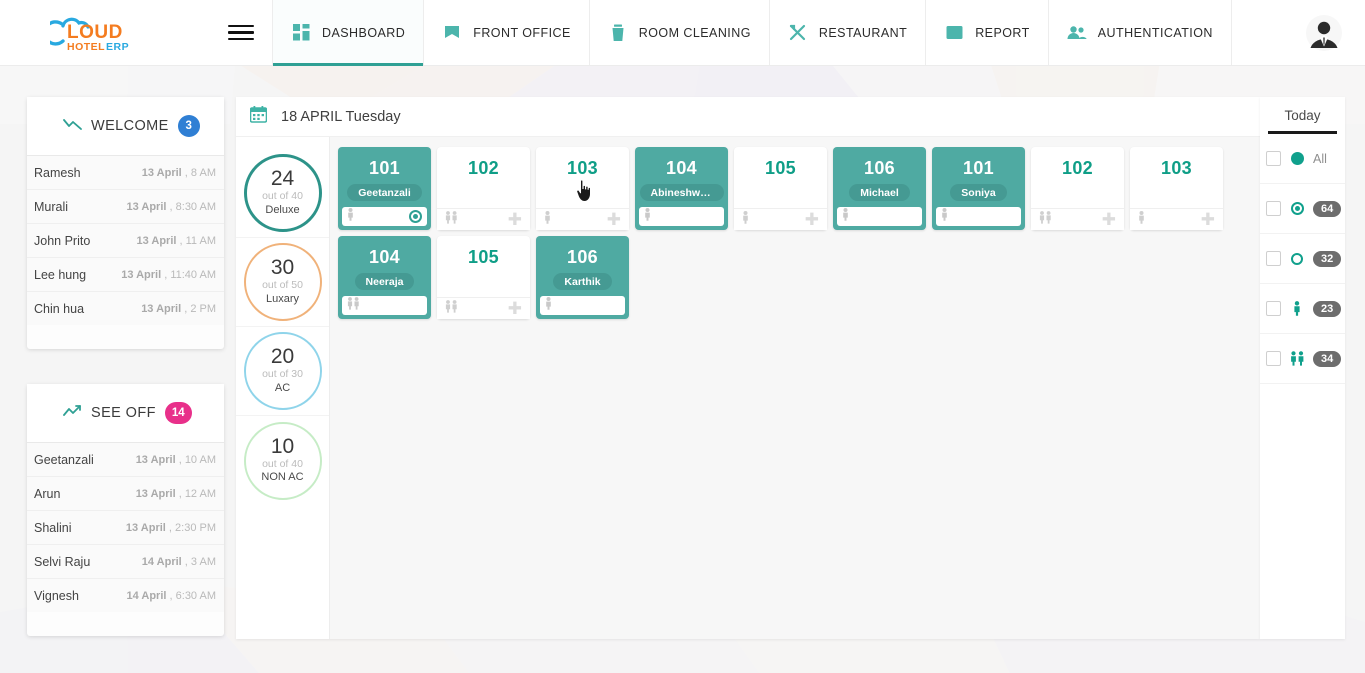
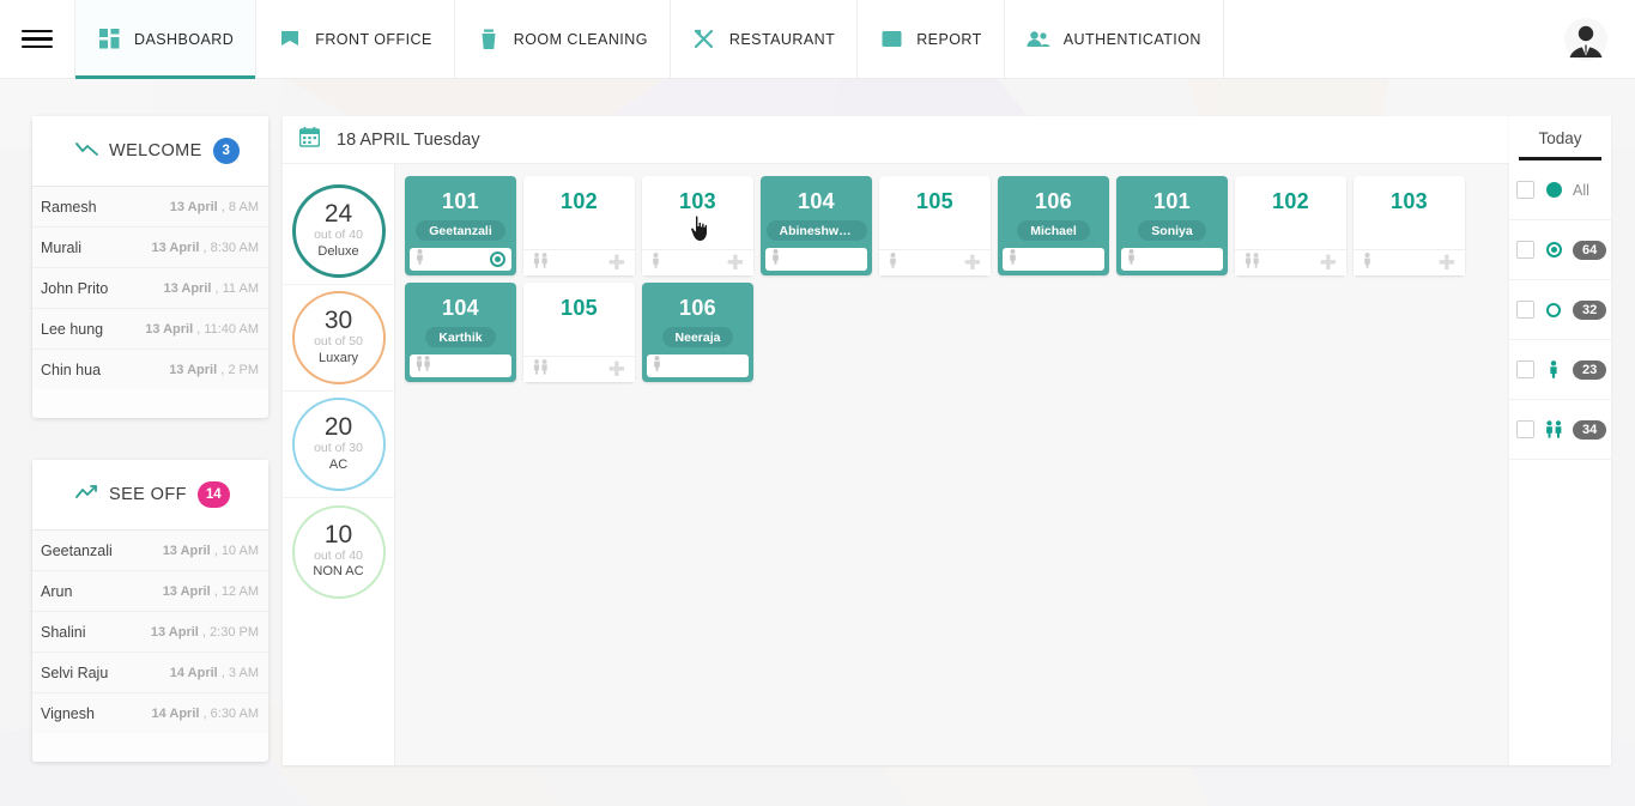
- LOUD
- HOTEL
- ERP
  DASHBOARD
  FRONT OFFICE
  ROOM CLEANING
  RESTAURANT
  REPORT
  AUTHENTICATION
  WELCOME
  3
  Ramesh
  13 April , 8 AM
  Murali
  13 April , 8:30 AM
  John Prito
  13 April , 11 AM
  Lee hung
  13 April , 11:40 AM
  Chin hua
  13 April , 2 PM
  SEE OFF
  14
  Geetanzali
  13 April , 10 AM
  Arun
  13 April , 12 AM
  Shalini
  13 April , 2:30 PM
  Selvi Raju
  14 April , 3 AM
  Vignesh
  14 April , 6:30 AM
  18 APRIL Tuesday
  24
  out of 40
  Deluxe
  30
  out of 50
  Luxary
  20
  out of 30
  AC
  10
  out of 40
  NON AC
  101
  Geetanzali
  102
  ✚
  103
  ✚
  104
  Abineshwari
  105
  ✚
  106
  Michael
  101
  Soniya
  102
  ✚
  103
  ✚
  104
- Neeraja
+ Karthik
  105
  ✚
  106
- Karthik
+ Neeraja
  Today
  All
  64
  32
  23
  34
